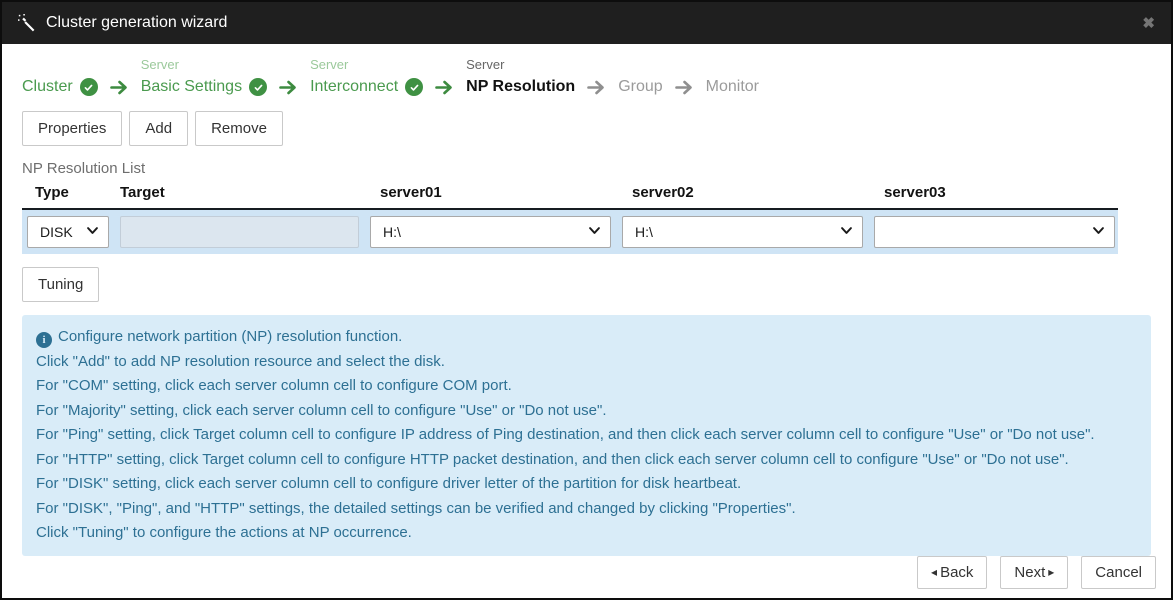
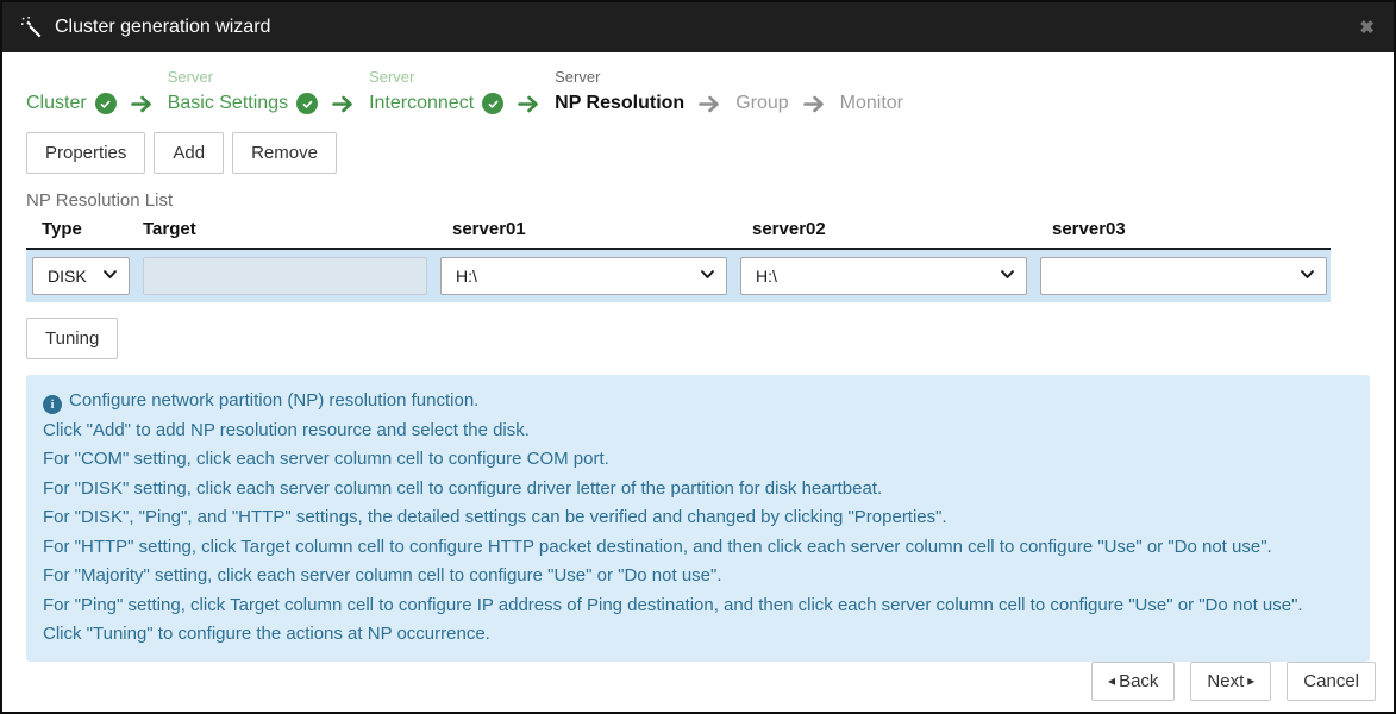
  Cluster generation wizard
  ✖
  Cluster
  Server
  Basic Settings
  Server
  Interconnect
  Server
  NP Resolution
  Group
  Monitor
  Properties
  Add
  Remove
  NP Resolution List
  Type
  Target
  server01
  server02
  server03
  DISK
  H:\
  H:\
  Tuning
  i Configure network partition (NP) resolution function.
  Click "Add" to add NP resolution resource and select the disk.
  For "COM" setting, click each server column cell to configure COM port.
- For "Majority" setting, click each server column cell to configure "Use" or "Do not use".
+ For "DISK" setting, click each server column cell to configure driver letter of the partition for disk heartbeat.
- For "Ping" setting, click Target column cell to configure IP address of Ping destination, and then click each server column cell to configure "Use" or "Do not use".
+ For "DISK", "Ping", and "HTTP" settings, the detailed settings can be verified and changed by clicking "Properties".
  For "HTTP" setting, click Target column cell to configure HTTP packet destination, and then click each server column cell to configure "Use" or "Do not use".
- For "DISK" setting, click each server column cell to configure driver letter of the partition for disk heartbeat.
+ For "Majority" setting, click each server column cell to configure "Use" or "Do not use".
- For "DISK", "Ping", and "HTTP" settings, the detailed settings can be verified and changed by clicking "Properties".
+ For "Ping" setting, click Target column cell to configure IP address of Ping destination, and then click each server column cell to configure "Use" or "Do not use".
  Click "Tuning" to configure the actions at NP occurrence.
  ◂
  Back
  Next
  ▸
  Cancel
